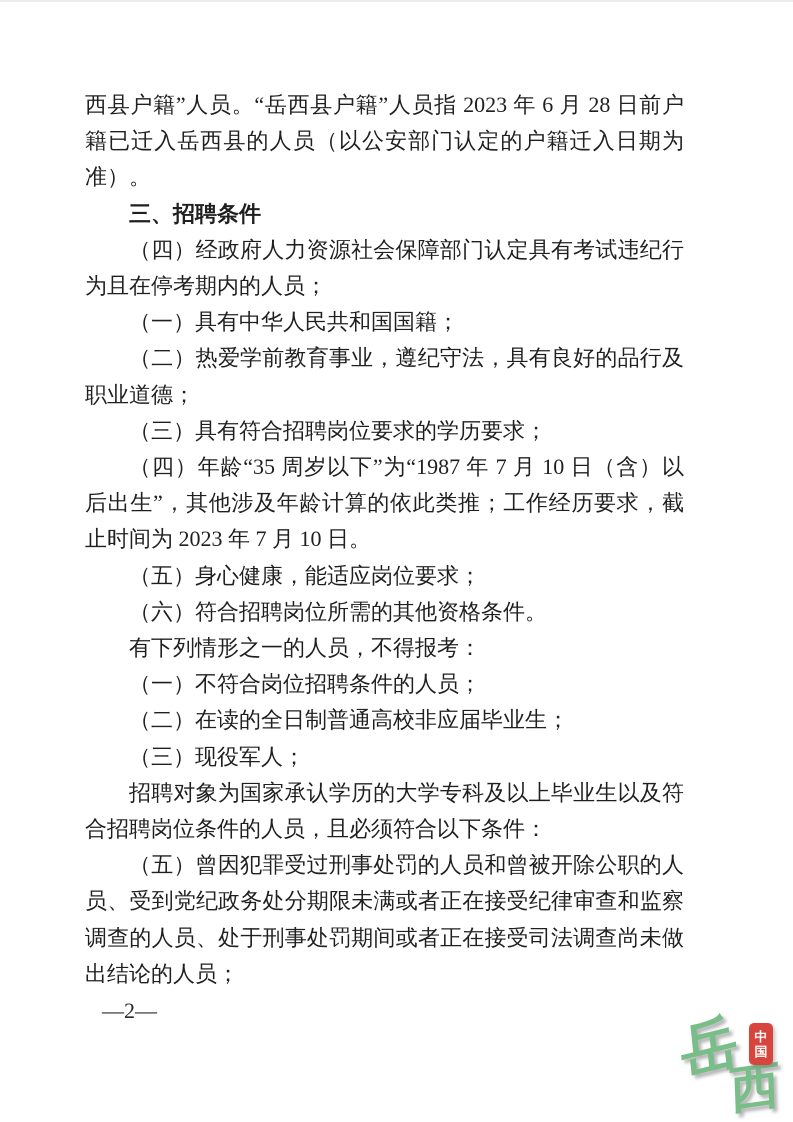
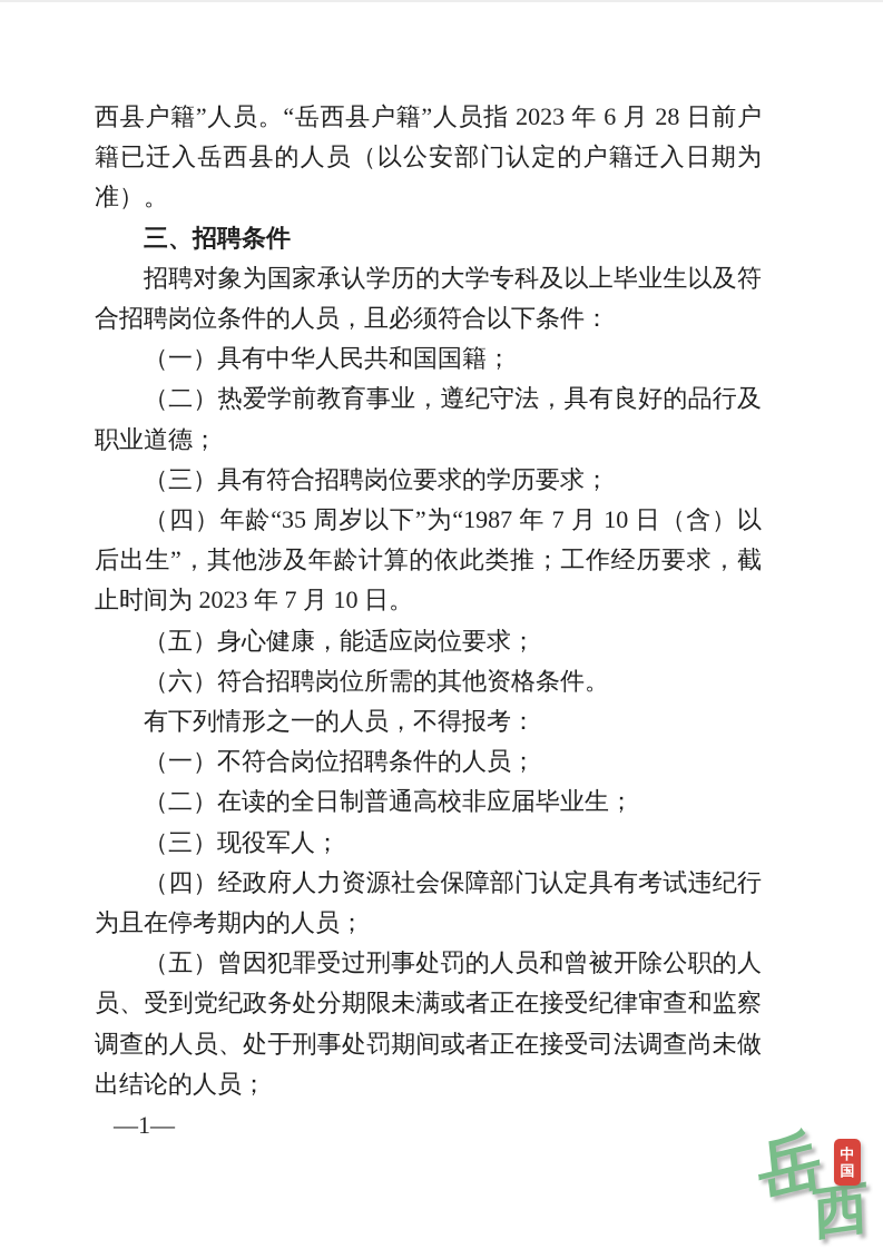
  西县户籍”人员。“岳西县户籍”人员指 2023 年 6 月 28 日前户籍已迁入岳西县的人员（以公安部门认定的户籍迁入日期为准）。
  三、招聘条件
- （四）经政府人力资源社会保障部门认定具有考试违纪行为且在停考期内的人员；
+ 招聘对象为国家承认学历的大学专科及以上毕业生以及符合招聘岗位条件的人员，且必须符合以下条件：
  （一）具有中华人民共和国国籍；
  （二）热爱学前教育事业，遵纪守法，具有良好的品行及职业道德；
  （三）具有符合招聘岗位要求的学历要求；
  （四）年龄“35 周岁以下”为“1987 年 7 月 10 日（含）以后出生”，其他涉及年龄计算的依此类推；工作经历要求，截止时间为 2023 年 7 月 10 日。
  （五）身心健康，能适应岗位要求；
  （六）符合招聘岗位所需的其他资格条件。
  有下列情形之一的人员，不得报考：
  （一）不符合岗位招聘条件的人员；
  （二）在读的全日制普通高校非应届毕业生；
  （三）现役军人；
- 招聘对象为国家承认学历的大学专科及以上毕业生以及符合招聘岗位条件的人员，且必须符合以下条件：
+ （四）经政府人力资源社会保障部门认定具有考试违纪行为且在停考期内的人员；
  （五）曾因犯罪受过刑事处罚的人员和曾被开除公职的人员、受到党纪政务处分期限未满或者正在接受纪律审查和监察调查的人员、处于刑事处罚期间或者正在接受司法调查尚未做出结论的人员；
- —2—
+ —1—
  中
  国
